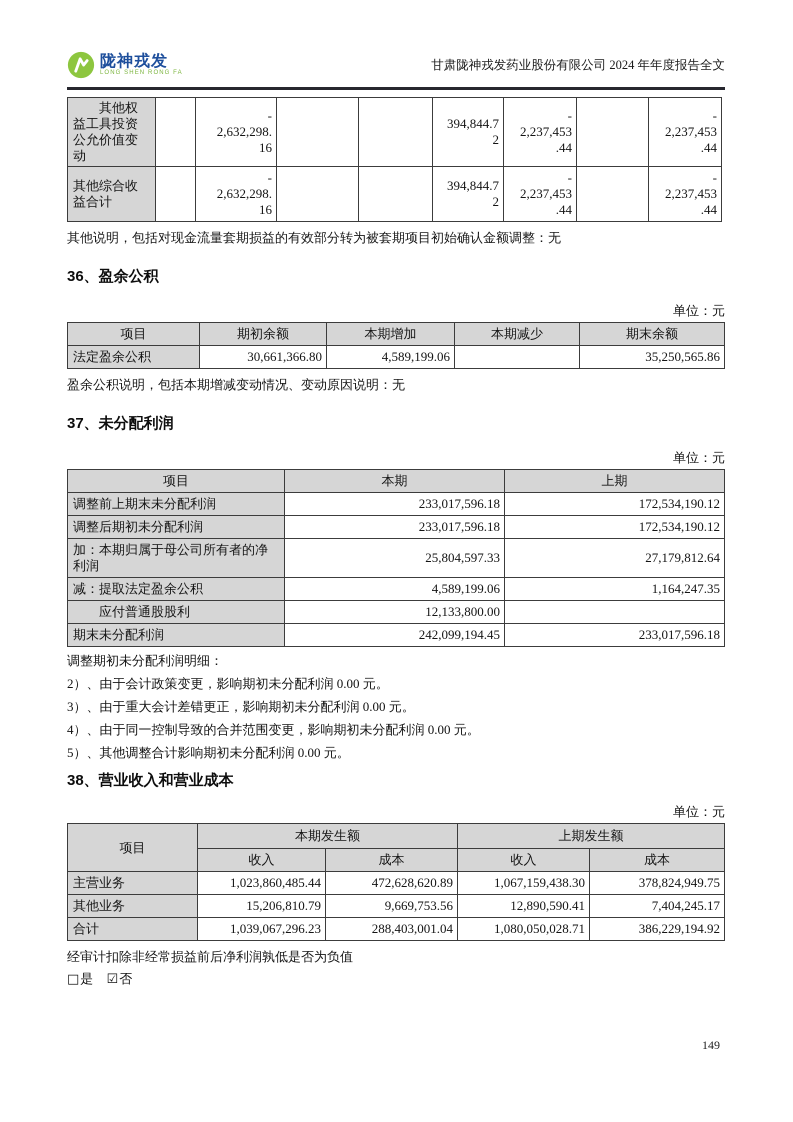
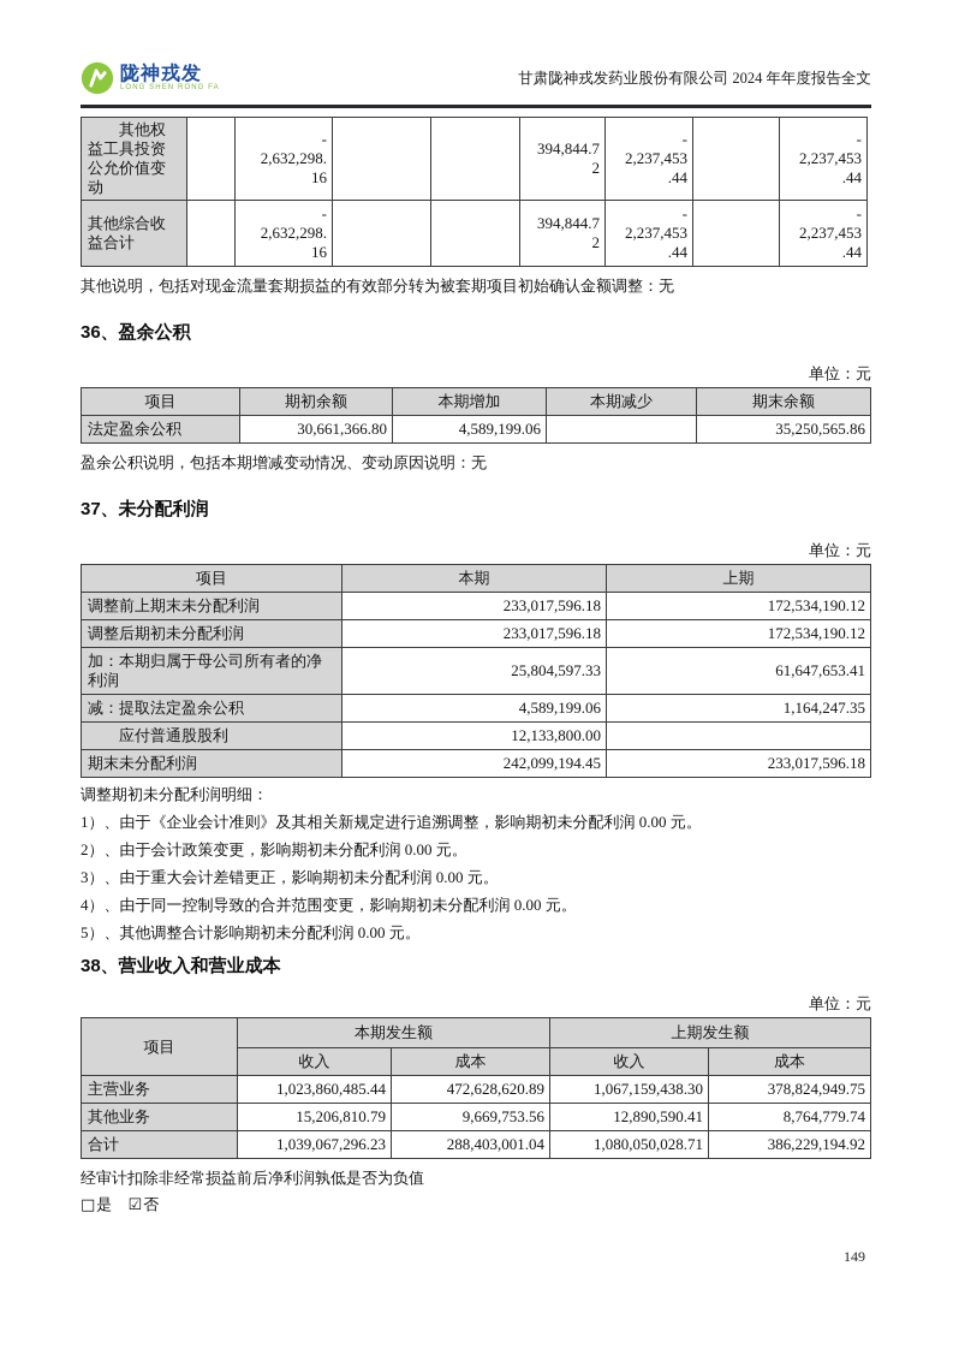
  陇神戎发
  甘肃陇神戎发药业股份有限公司 2024 年年度报告全文
  其他权益工具投资公允价值变动		- 2,632,298. 16			394,844.7 2	- 2,237,453 .44		- 2,237,453 .44
  其他综合收益合计		- 2,632,298. 16			394,844.7 2	- 2,237,453 .44		- 2,237,453 .44
  其他说明，包括对现金流量套期损益的有效部分转为被套期项目初始确认金额调整：无
  36、盈余公积
  单位：元
  项目	期初余额	本期增加	本期减少	期末余额
  法定盈余公积	30,661,366.80	4,589,199.06		35,250,565.86
  盈余公积说明，包括本期增减变动情况、变动原因说明：无
  37、未分配利润
  单位：元
  项目	本期	上期
  调整前上期末未分配利润	233,017,596.18	172,534,190.12
  调整后期初未分配利润	233,017,596.18	172,534,190.12
- 加：本期归属于母公司所有者的净利润	25,804,597.33	27,179,812.64
+ 加：本期归属于母公司所有者的净利润	25,804,597.33	61,647,653.41
  减：提取法定盈余公积	4,589,199.06	1,164,247.35
  应付普通股股利	12,133,800.00
  期末未分配利润	242,099,194.45	233,017,596.18
  调整期初未分配利润明细：
+ 1）、由于《企业会计准则》及其相关新规定进行追溯调整，影响期初未分配利润 0.00 元。
  2）、由于会计政策变更，影响期初未分配利润 0.00 元。
  3）、由于重大会计差错更正，影响期初未分配利润 0.00 元。
  4）、由于同一控制导致的合并范围变更，影响期初未分配利润 0.00 元。
  5）、其他调整合计影响期初未分配利润 0.00 元。
  38、营业收入和营业成本
  单位：元
  项目	本期发生额	上期发生额
  收入	成本	收入	成本
  主营业务	1,023,860,485.44	472,628,620.89	1,067,159,438.30	378,824,949.75
- 其他业务	15,206,810.79	9,669,753.56	12,890,590.41	7,404,245.17
+ 其他业务	15,206,810.79	9,669,753.56	12,890,590.41	8,764,779.74
  合计	1,039,067,296.23	288,403,001.04	1,080,050,028.71	386,229,194.92
  经审计扣除非经常损益前后净利润孰低是否为负值
  □是 ☑否
  149
